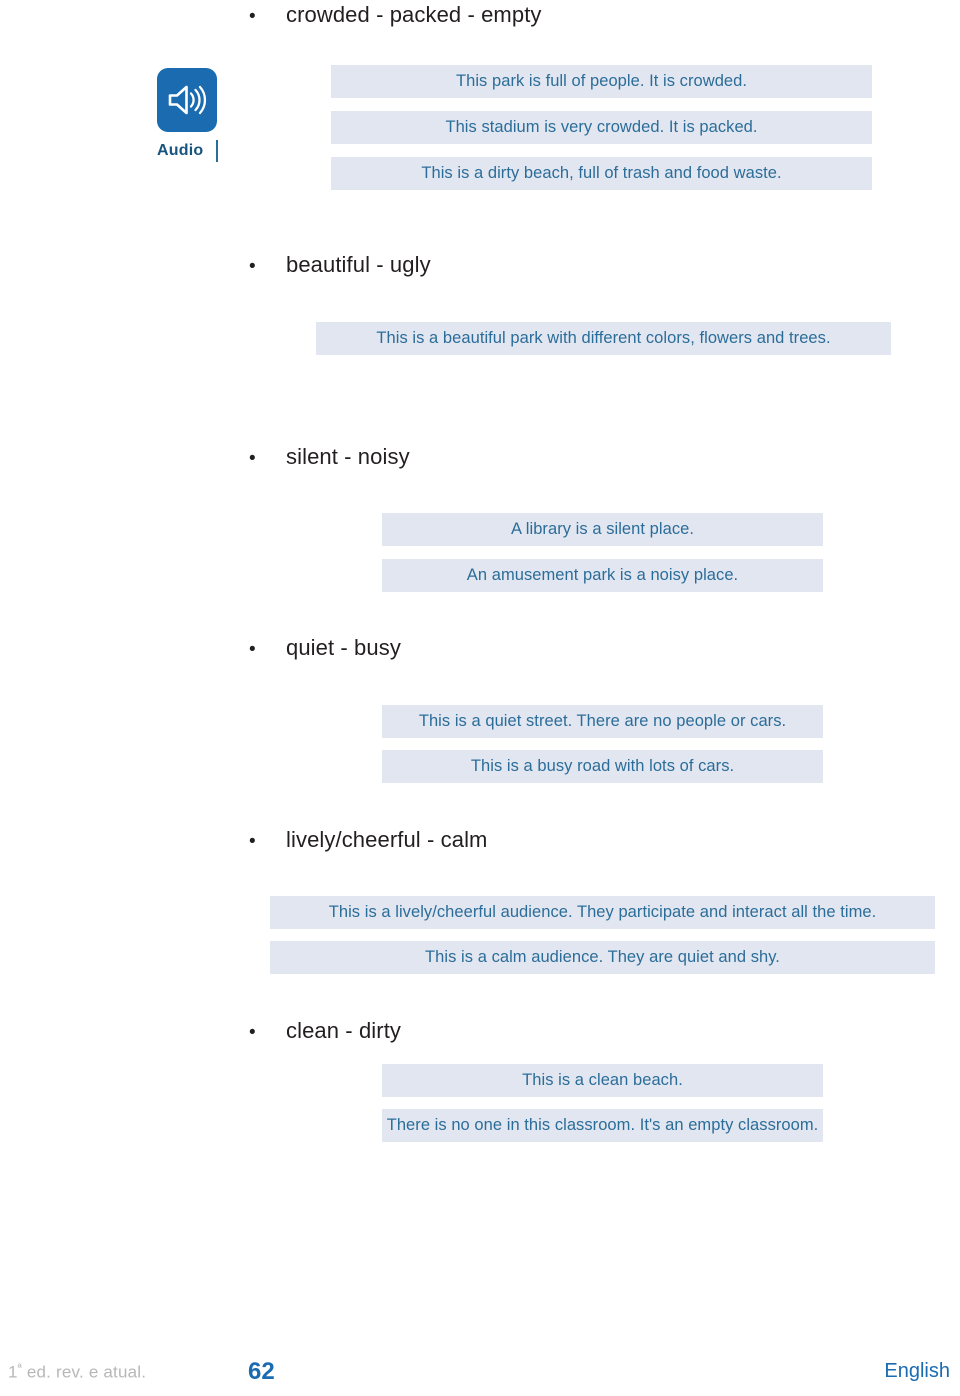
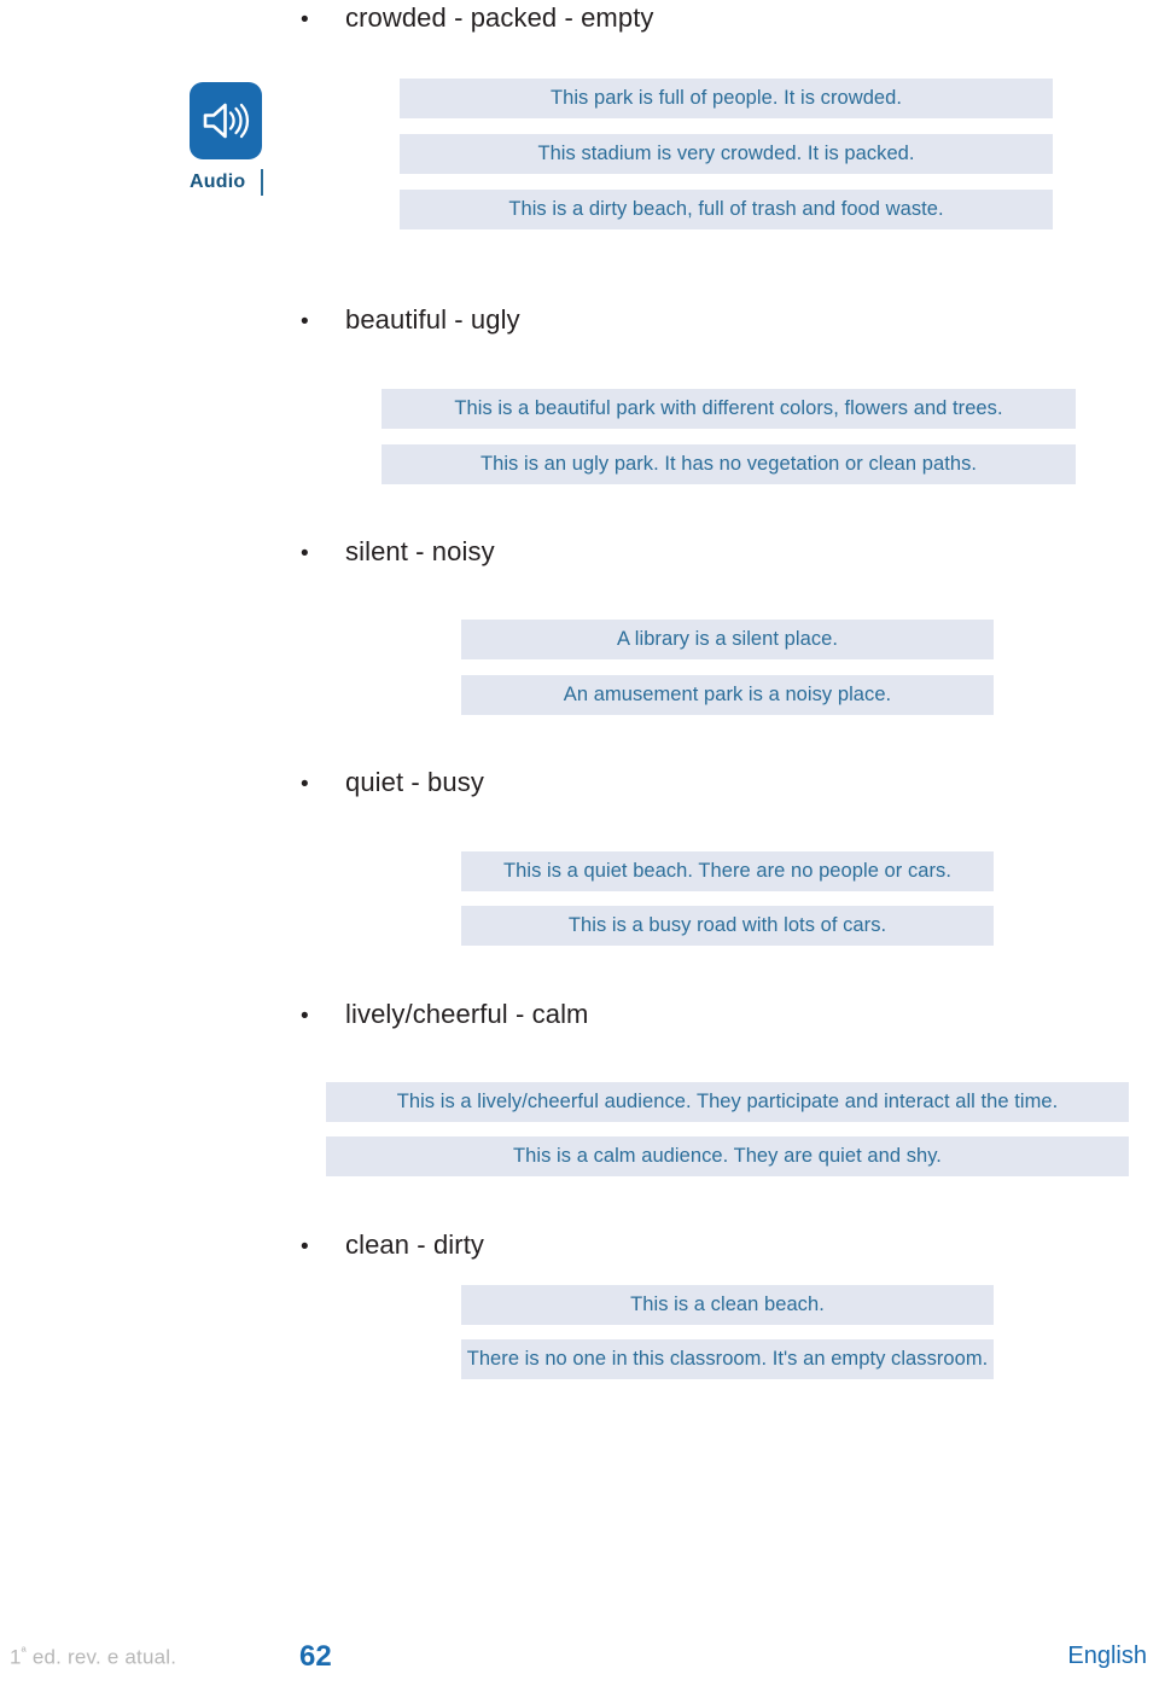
  •
  crowded - packed - empty
  Audio
  This park is full of people. It is crowded.
  This stadium is very crowded. It is packed.
  This is a dirty beach, full of trash and food waste.
  •
  beautiful - ugly
  This is a beautiful park with different colors, flowers and trees.
+ This is an ugly park. It has no vegetation or clean paths.
  •
  silent - noisy
  A library is a silent place.
  An amusement park is a noisy place.
  •
  quiet - busy
- This is a quiet street. There are no people or cars.
+ This is a quiet beach. There are no people or cars.
  This is a busy road with lots of cars.
  •
  lively/cheerful - calm
  This is a lively/cheerful audience. They participate and interact all the time.
  This is a calm audience. They are quiet and shy.
  •
  clean - dirty
  This is a clean beach.
  There is no one in this classroom. It's an empty classroom.
  1ª ed. rev. e atual.
  62
  English
